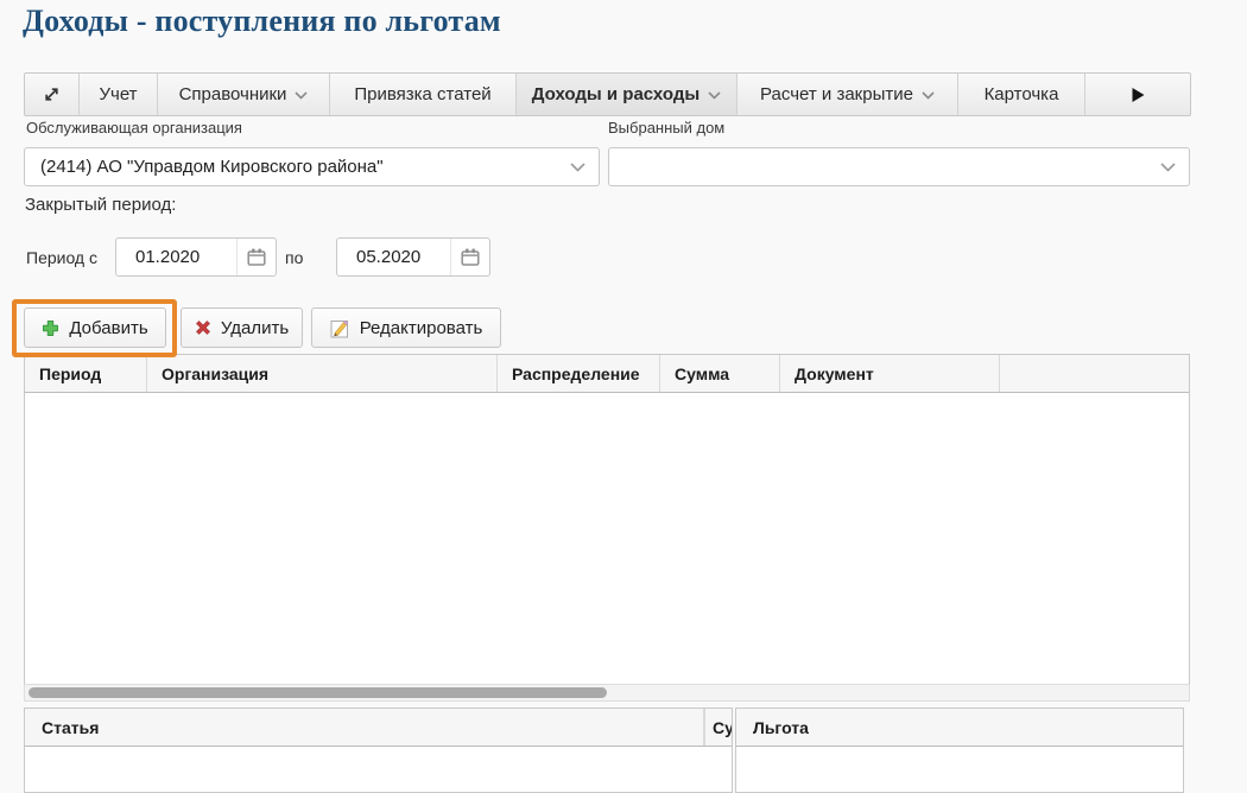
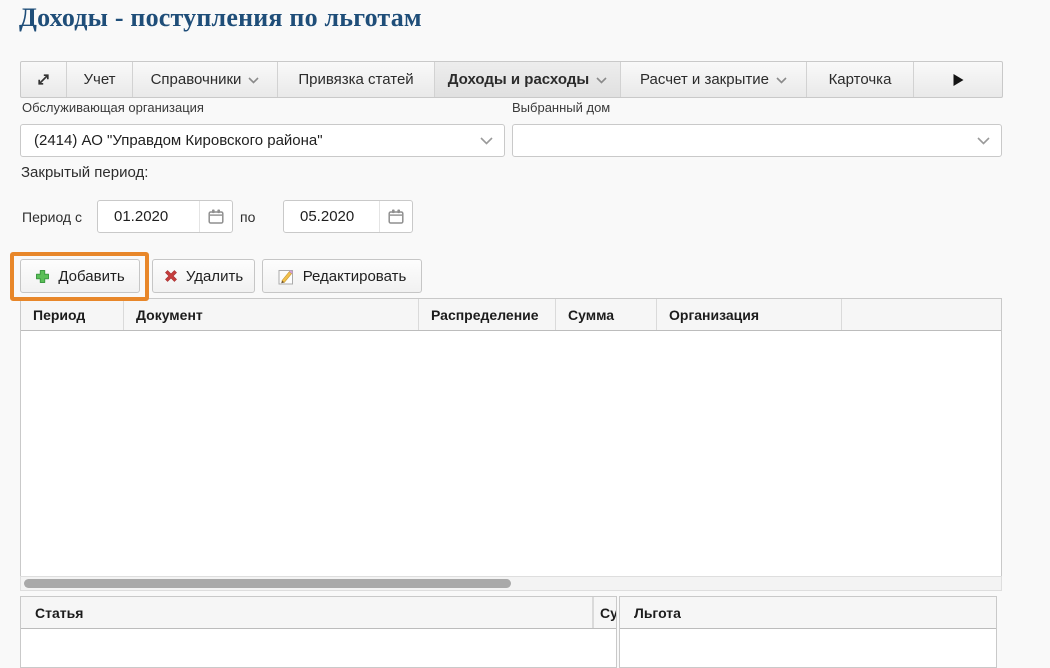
  Доходы - поступления по льготам
  Учет
  Справочники
  Привязка статей
  Доходы и расходы
  Расчет и закрытие
  Карточка
  Обслуживающая организация
  Выбранный дом
  (2414) АО "Управдом Кировского района"
  Закрытый период:
  Период с
  01.2020
  по
  05.2020
  Добавить
  Удалить
  Редактировать
  Период
- Организация
+ Документ
  Распределение
  Сумма
- Документ
+ Организация
  Статья
  Льгота
